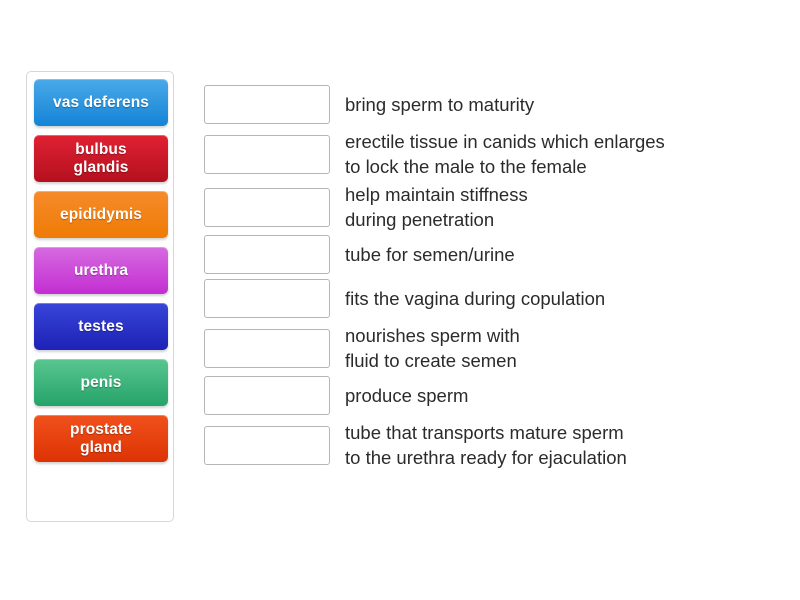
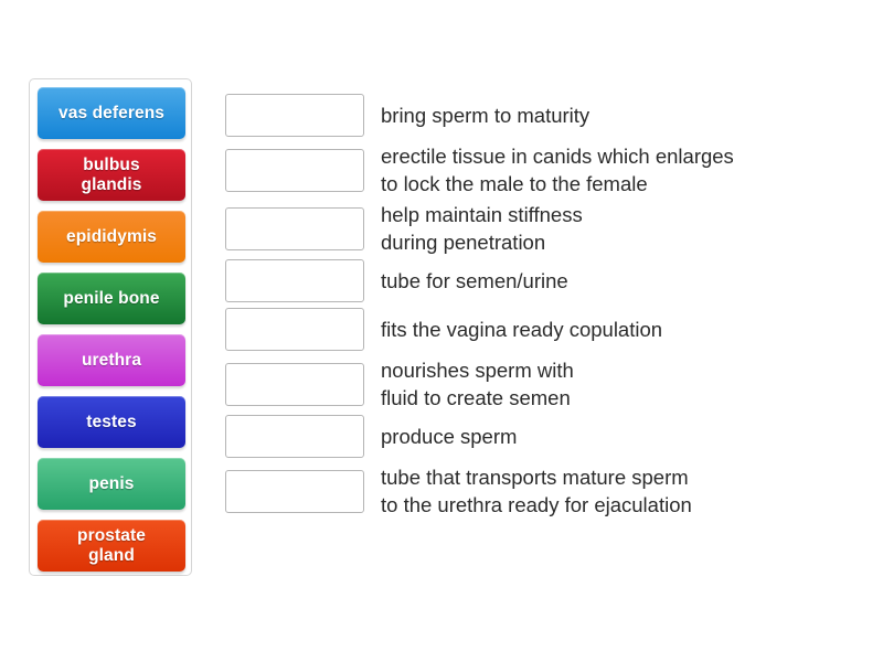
  vas deferens
  bulbus
  glandis
  epididymis
+ penile bone
  urethra
  testes
  penis
  prostate
  gland
  bring sperm to maturity
  erectile tissue in canids which enlarges
  to lock the male to the female
  help maintain stiffness
  during penetration
  tube for semen/urine
- fits the vagina during copulation
+ fits the vagina ready copulation
  nourishes sperm with
  fluid to create semen
  produce sperm
  tube that transports mature sperm
  to the urethra ready for ejaculation
